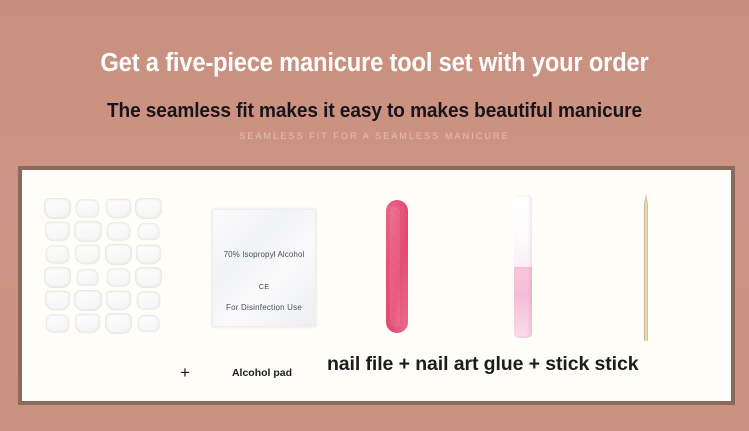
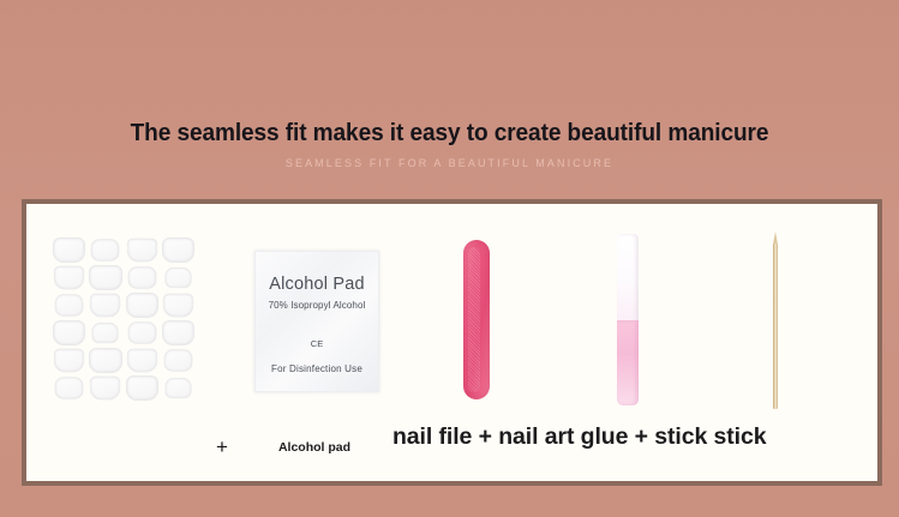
- Get a five-piece manicure tool set with your order
- The seamless fit makes it easy to makes beautiful manicure
+ The seamless fit makes it easy to create beautiful manicure
- SEAMLESS FIT FOR A SEAMLESS MANICURE
+ SEAMLESS FIT FOR A BEAUTIFUL MANICURE
+ Alcohol Pad
  70% Isopropyl Alcohol
  CE
  For Disinfection Use
  +
  Alcohol pad
  nail file + nail art glue + stick stick
